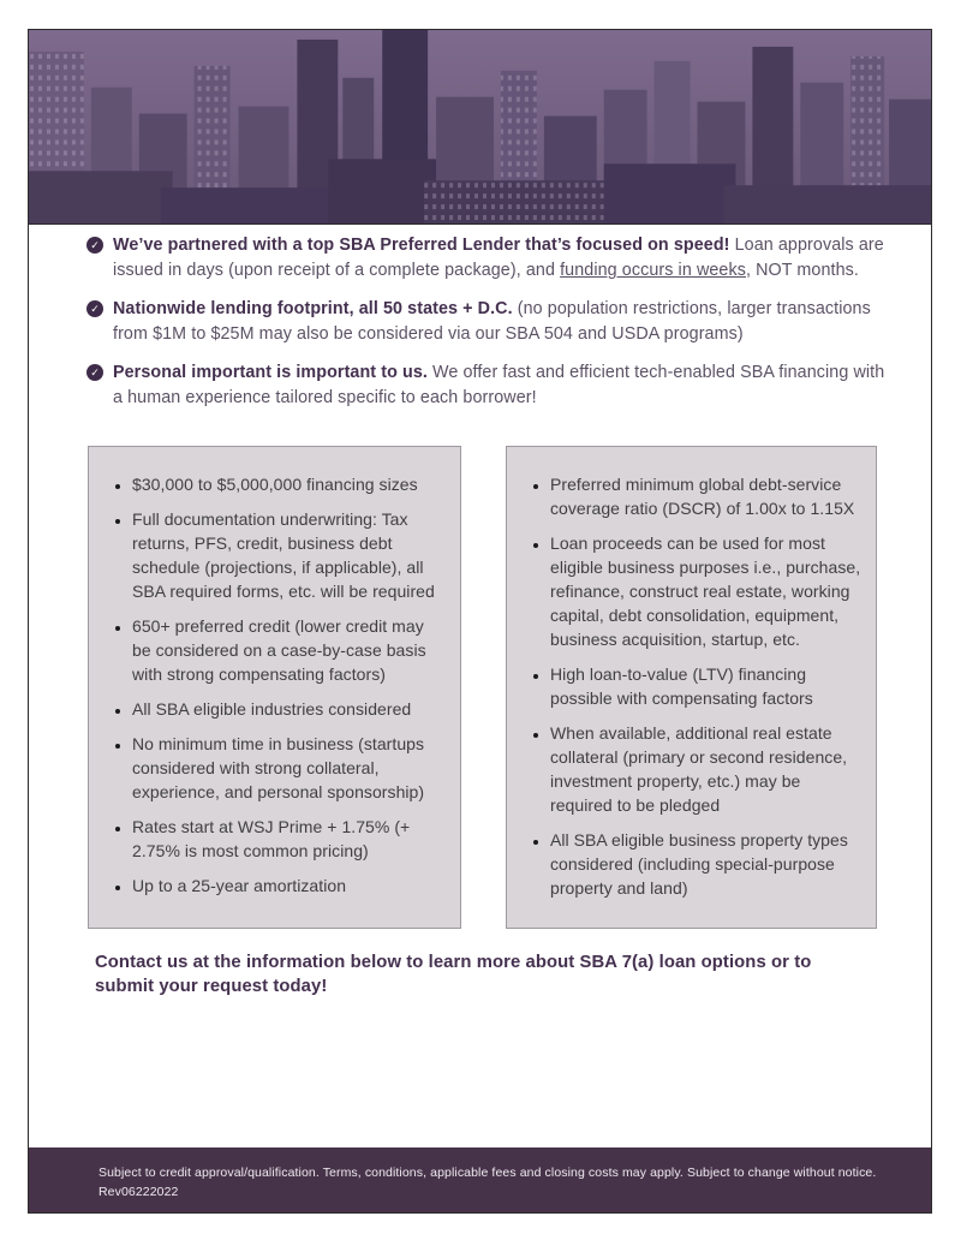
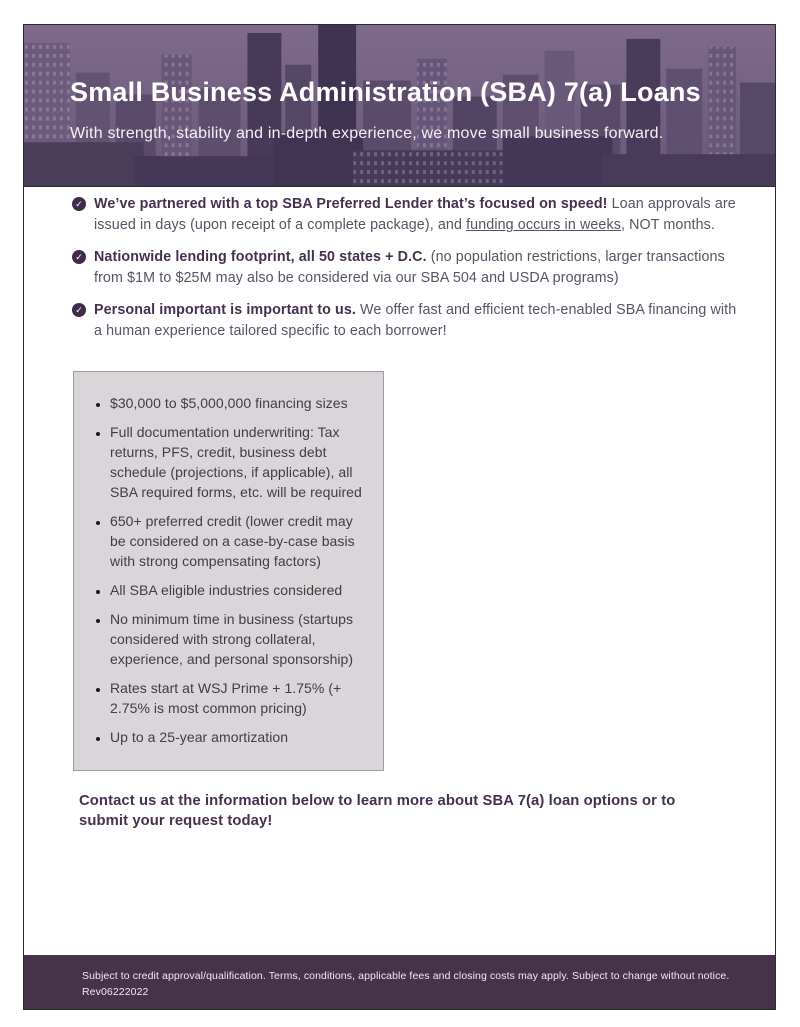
+ Small Business Administration (SBA) 7(a) Loans
+ With strength, stability and in-depth experience, we move small business forward.
  ✓
  We’ve partnered with a top SBA Preferred Lender that’s focused on speed! Loan approvals are issued in days (upon receipt of a complete package), and funding occurs in weeks, NOT months.
  ✓
  Nationwide lending footprint, all 50 states + D.C. (no population restrictions, larger transactions from $1M to $25M may also be considered via our SBA 504 and USDA programs)
  ✓
  Personal important is important to us. We offer fast and efficient tech-enabled SBA financing with a human experience tailored specific to each borrower!
  $30,000 to $5,000,000 financing sizes
  Full documentation underwriting: Tax returns, PFS, credit, business debt schedule (projections, if applicable), all SBA required forms, etc. will be required
  650+ preferred credit (lower credit may be considered on a case-by-case basis with strong compensating factors)
  All SBA eligible industries considered
  No minimum time in business (startups considered with strong collateral, experience, and personal sponsorship)
  Rates start at WSJ Prime + 1.75% (+ 2.75% is most common pricing)
  Up to a 25-year amortization
- Preferred minimum global debt-service coverage ratio (DSCR) of 1.00x to 1.15X
- Loan proceeds can be used for most eligible business purposes i.e., purchase, refinance, construct real estate, working capital, debt consolidation, equipment, business acquisition, startup, etc.
- High loan-to-value (LTV) financing possible with compensating factors
- When available, additional real estate collateral (primary or second residence, investment property, etc.) may be required to be pledged
- All SBA eligible business property types considered (including special-purpose property and land)
  Contact us at the information below to learn more about SBA 7(a) loan options or to submit your request today!
  Subject to credit approval/qualification. Terms, conditions, applicable fees and closing costs may apply. Subject to change without notice.
  Rev06222022
